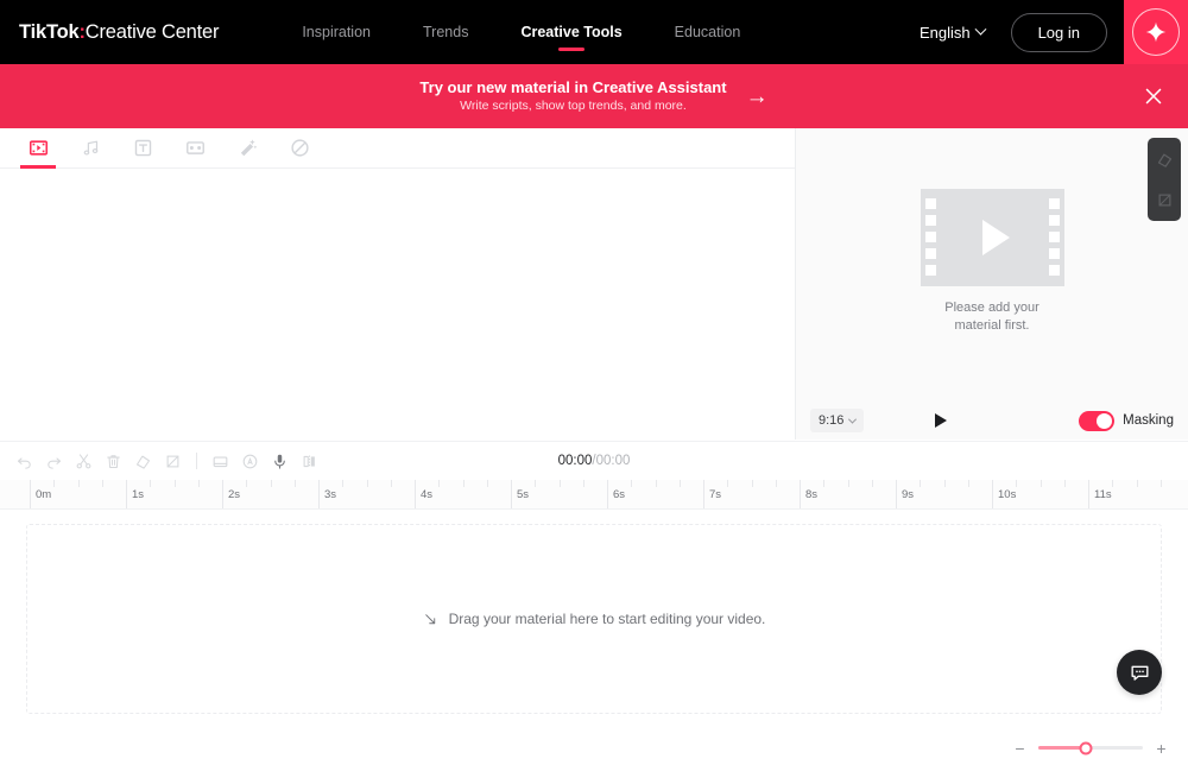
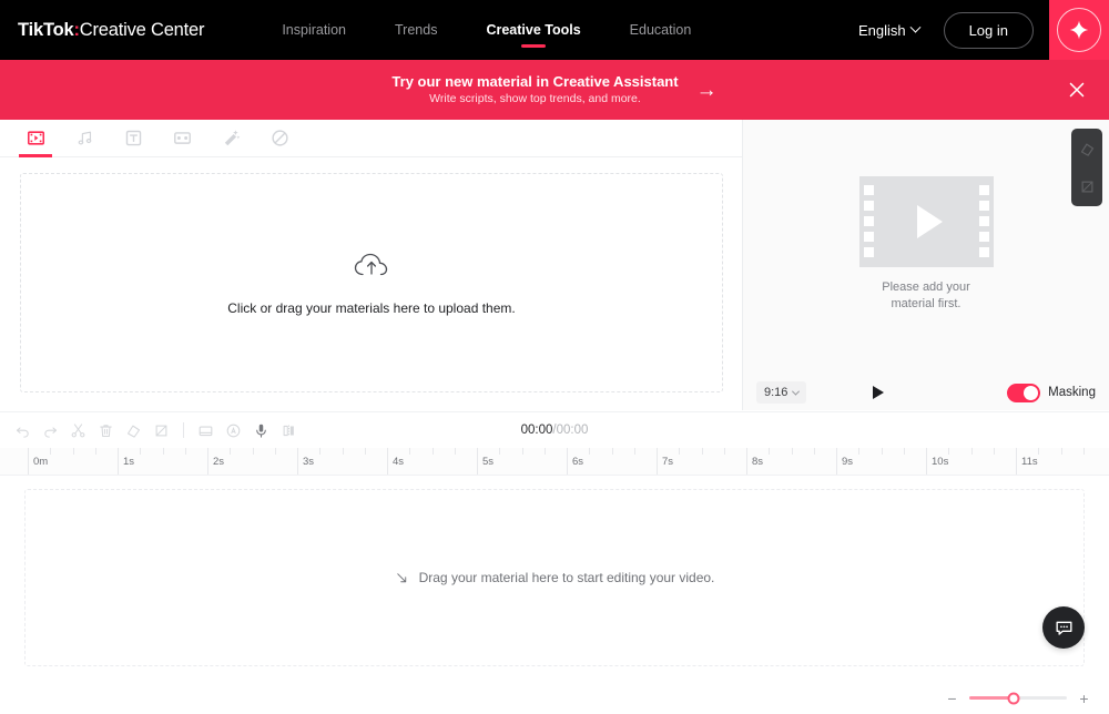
  TikTok:Creative Center
  Inspiration
  Trends
  Creative Tools
  Education
  English
  Log in
  Try our new material in Creative Assistant
  Write scripts, show top trends, and more.
  →
+ Click or drag your materials here to upload them.
  Please add your
  material first.
  9:16
  Masking
  00:00/00:00
  0m
  1s
  2s
  3s
  4s
  5s
  6s
  7s
  8s
  9s
  10s
  11s
  Drag your material here to start editing your video.
  −
  +
